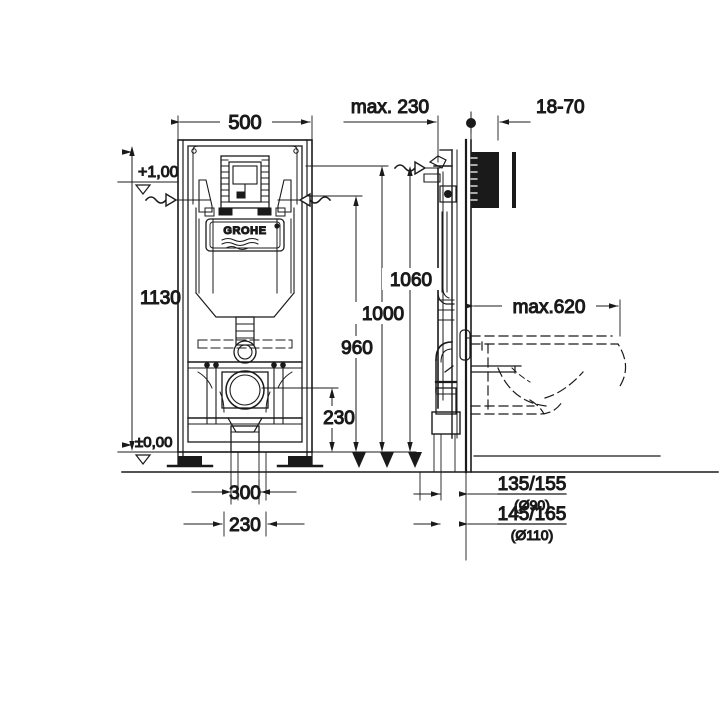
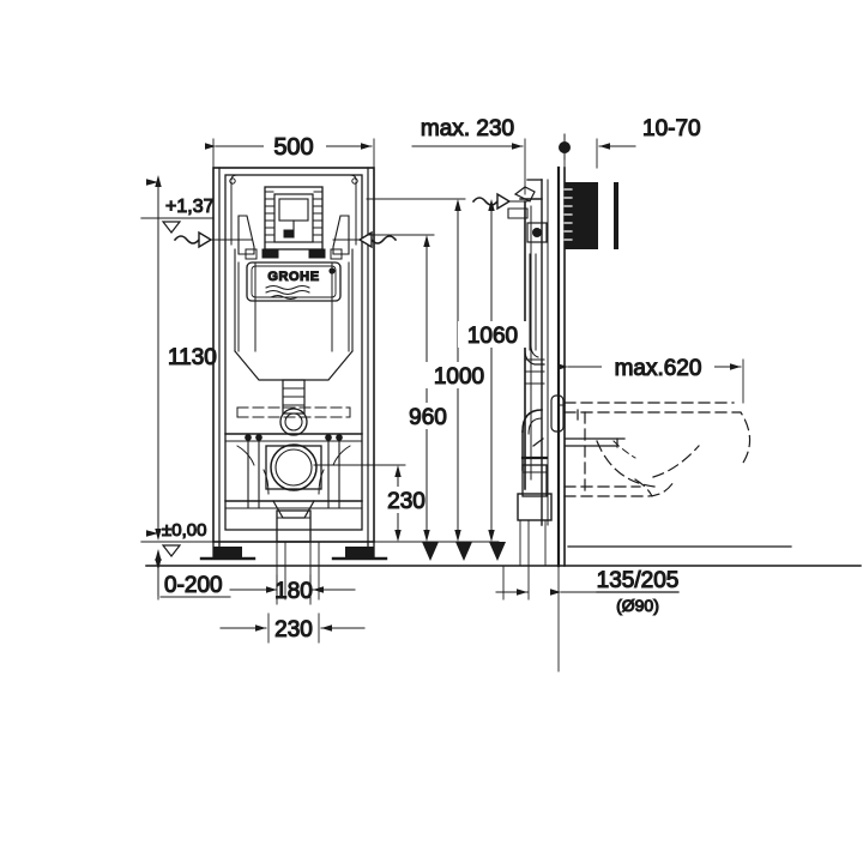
  GROHE
  1130
- +1,00
+ +1,37
  ±0,00
  500
  max. 230
- 18-70
+ 10-70
  max.620
  230
  960
  1000
  1060
+ 0-200
- 300
+ 180
  230
- 135/155
+ 135/205
  (Ø90)
- 145/165
- (Ø110)
